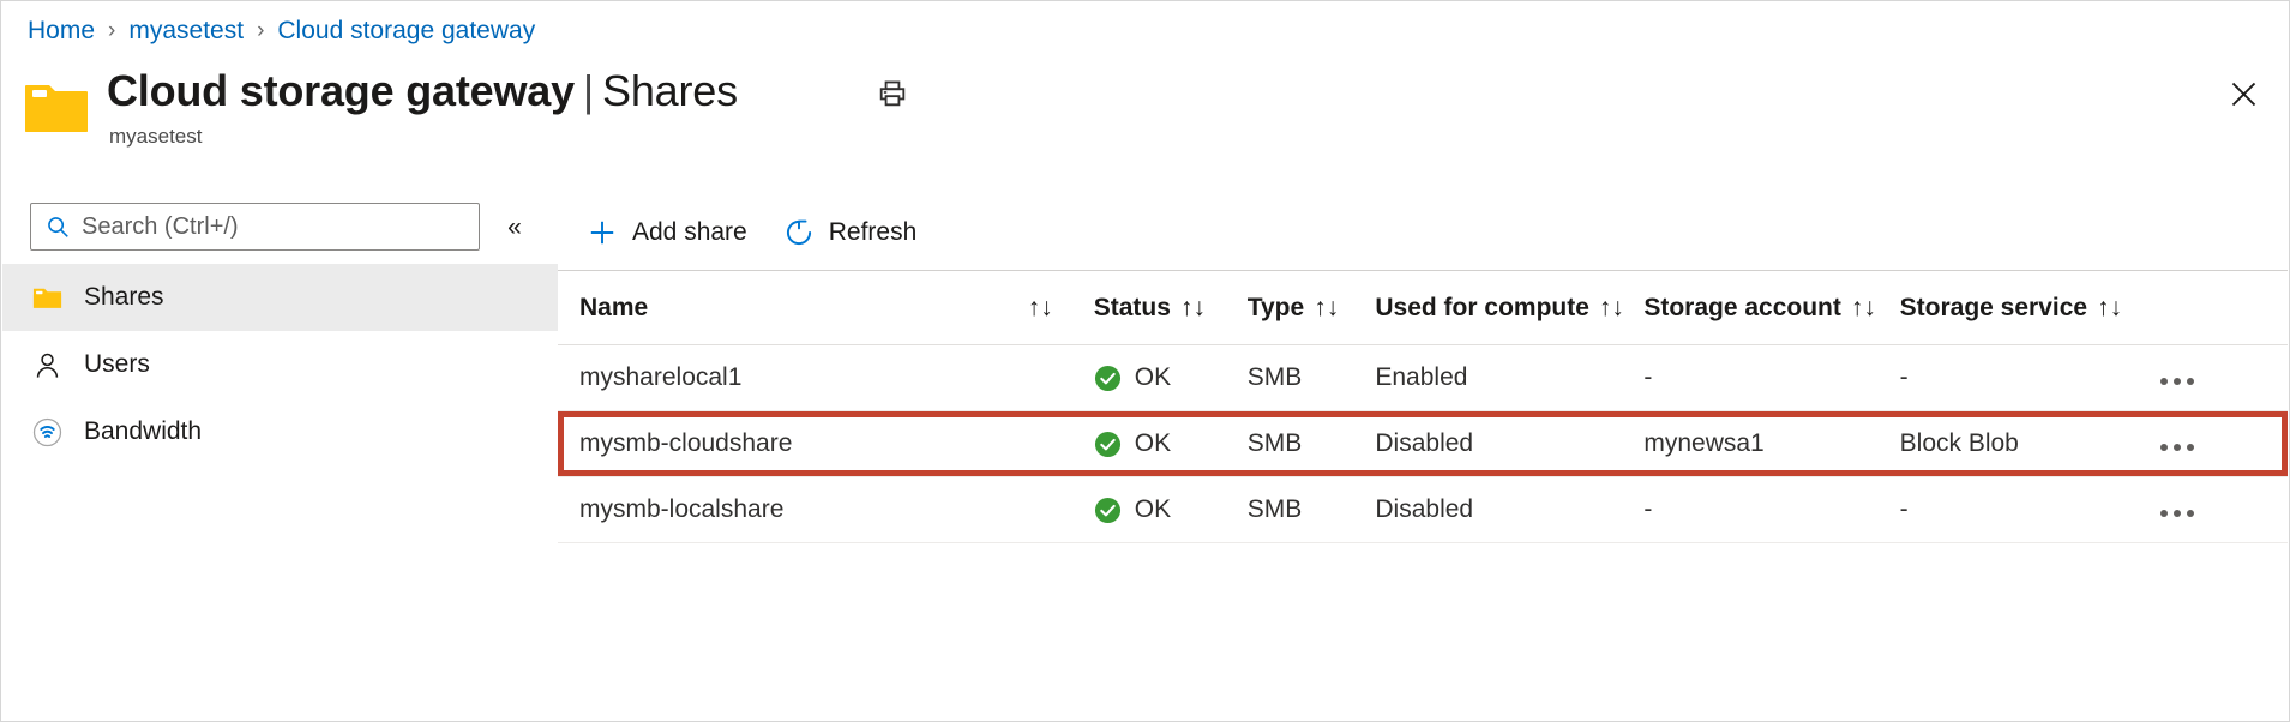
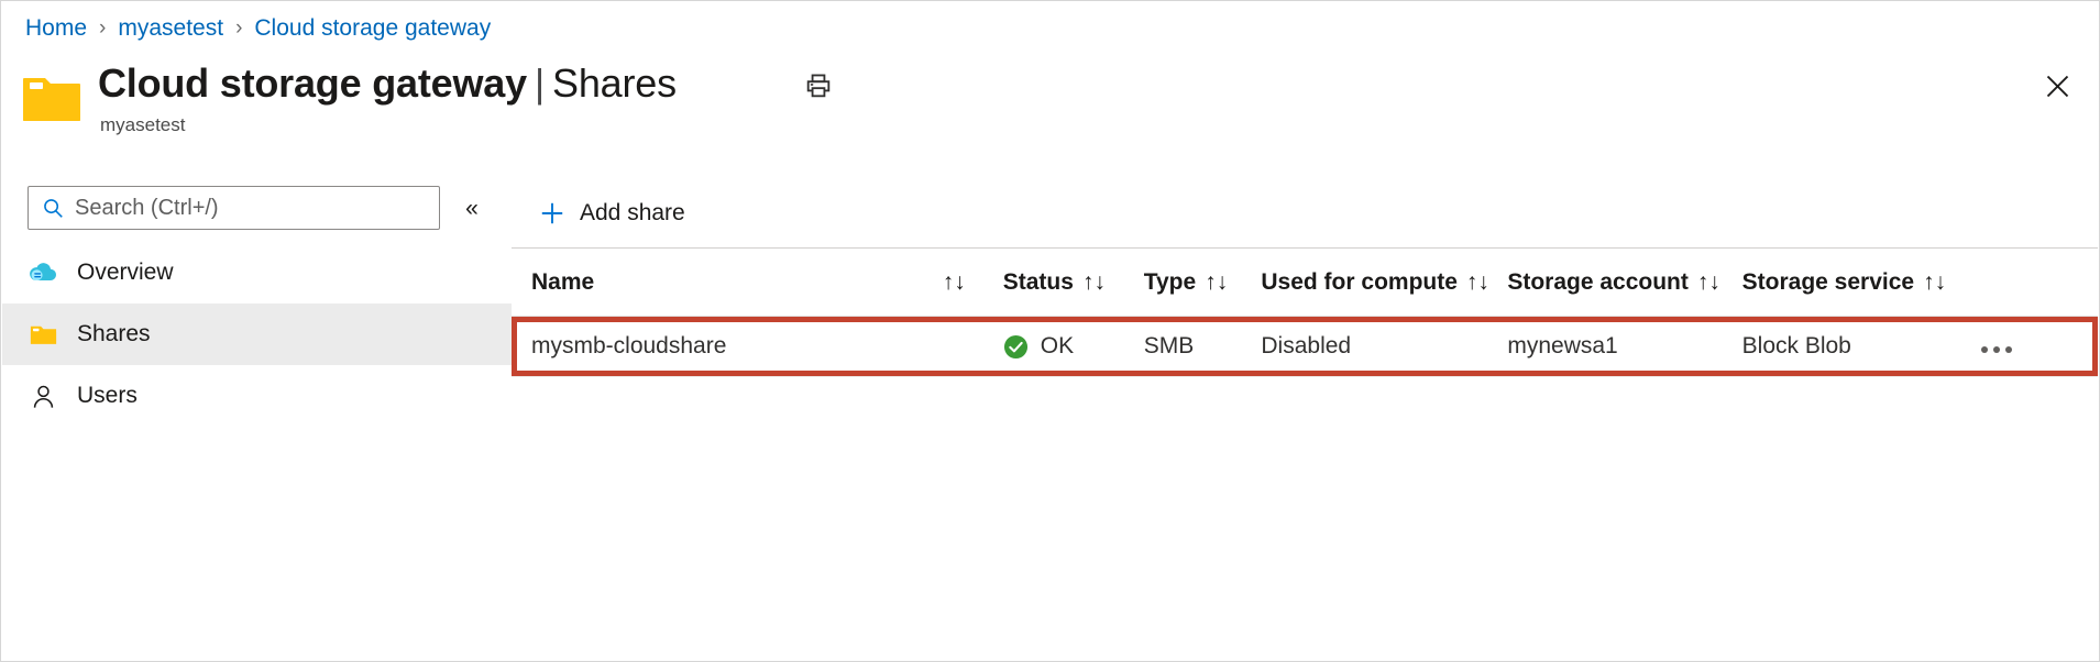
  Home
  ›
  myasetest
  ›
  Cloud storage gateway
  Cloud storage gateway | Shares
  myasetest
  Search (Ctrl+/)
  «
+ Overview
  Shares
  Users
- Bandwidth
  Add share
- Refresh
  Name ↑↓	Status ↑↓	Type ↑↓	Used for compute ↑↓	Storage account ↑↓	Storage service ↑↓
- mysharelocal1	OK	SMB	Enabled	-	-
  mysmb-cloudshare	OK	SMB	Disabled	mynewsa1	Block Blob
- mysmb-localshare	OK	SMB	Disabled	-	-
